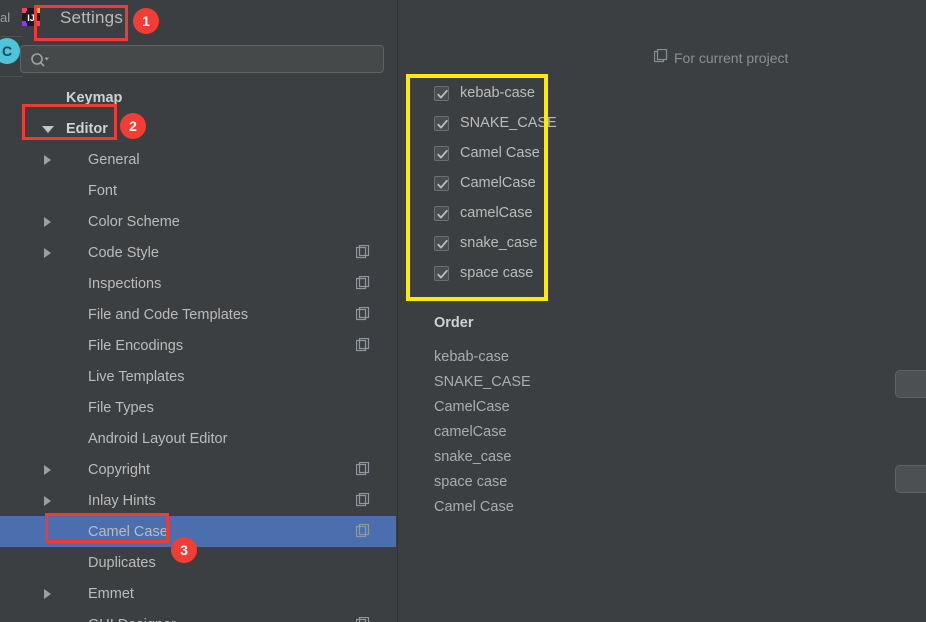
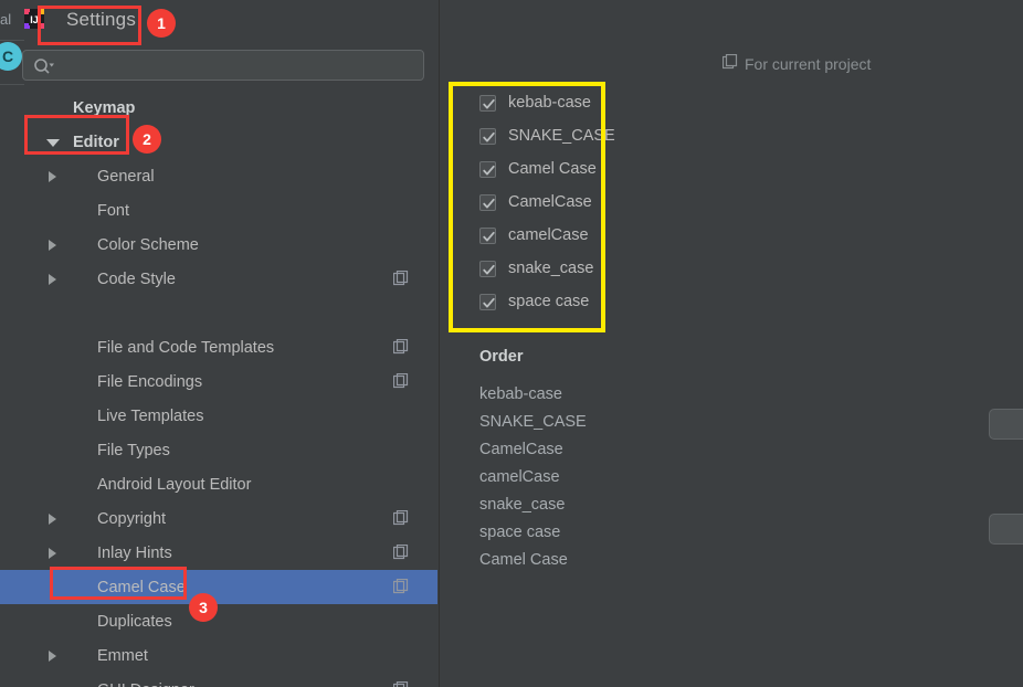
  al
  C
  IJ
  Settings
  Keymap
  Editor
  General
  Font
  Color Scheme
  Code Style
- Inspections
  File and Code Templates
  File Encodings
  Live Templates
  File Types
  Android Layout Editor
  Copyright
  Inlay Hints
  Camel Case
  Duplicates
  Emmet
  For current project
  kebab-case
  SNAKE_CASE
  Camel Case
  CamelCase
  camelCase
  snake_case
  space case
  Order
  kebab-case
  SNAKE_CASE
  CamelCase
  camelCase
  snake_case
  space case
  Camel Case
  1
  2
  3
